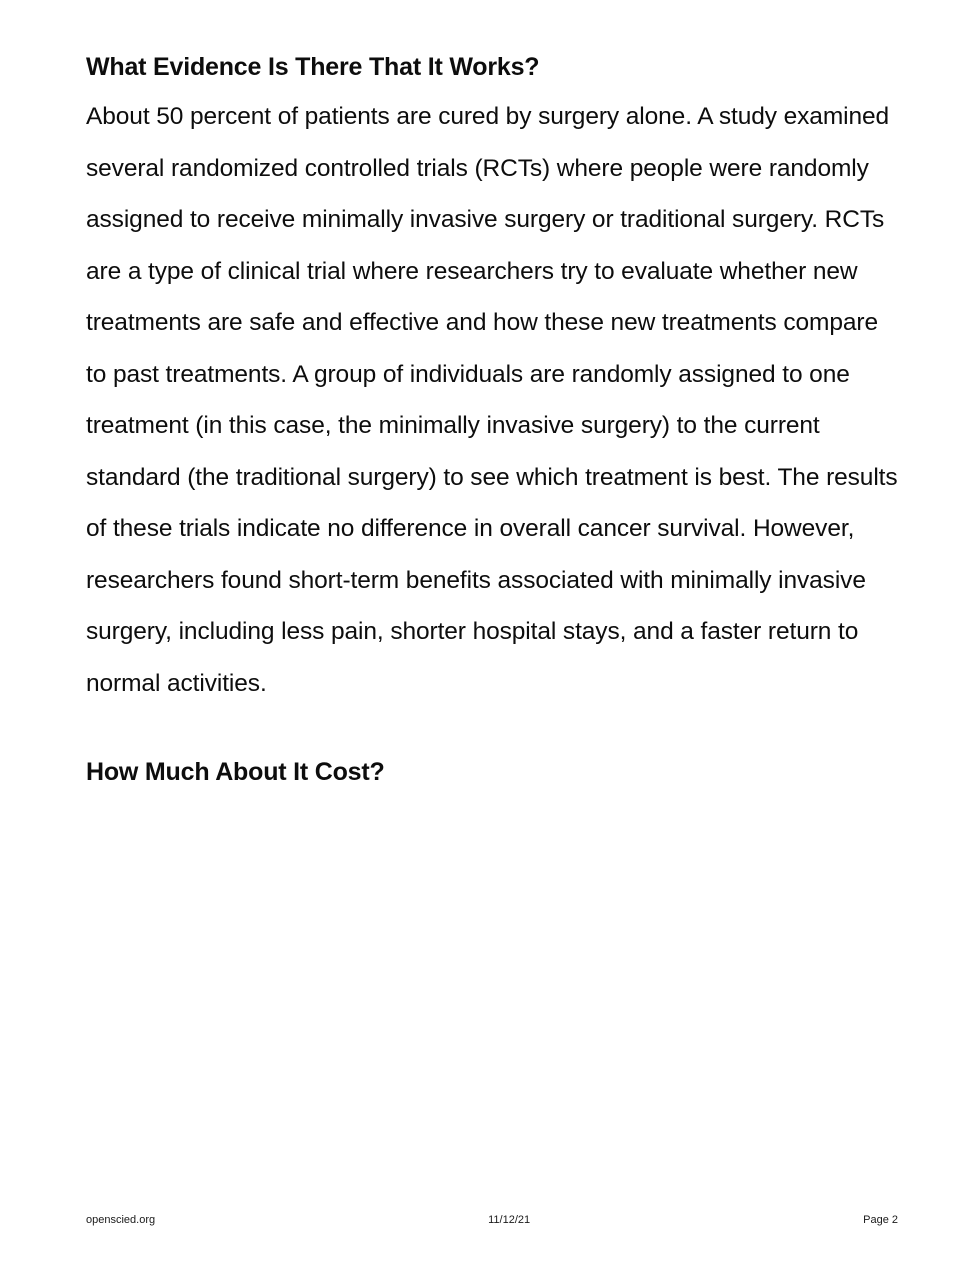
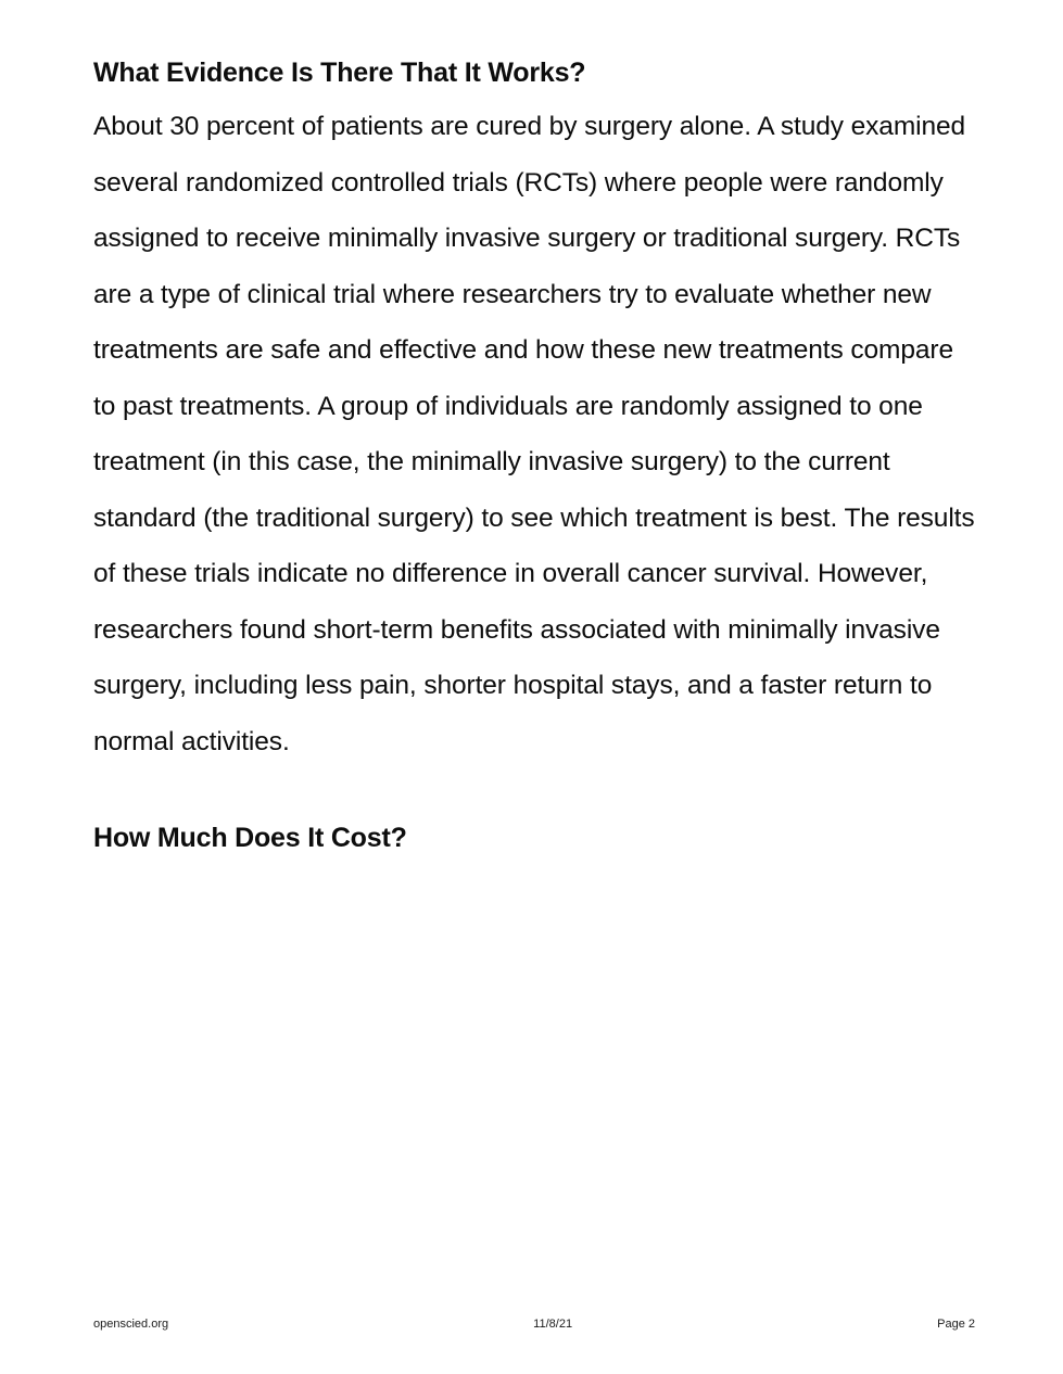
  What Evidence Is There That It Works?
- About 50 percent of patients are cured by surgery alone. A study examined several randomized controlled trials (RCTs) where people were randomly assigned to receive minimally invasive surgery or traditional surgery. RCTs are a type of clinical trial where researchers try to evaluate whether new treatments are safe and effective and how these new treatments compare to past treatments. A group of individuals are randomly assigned to one treatment (in this case, the minimally invasive surgery) to the current standard (the traditional surgery) to see which treatment is best. The results of these trials indicate no difference in overall cancer survival. However, researchers found short-term benefits associated with minimally invasive surgery, including less pain, shorter hospital stays, and a faster return to normal activities.
+ About 30 percent of patients are cured by surgery alone. A study examined several randomized controlled trials (RCTs) where people were randomly assigned to receive minimally invasive surgery or traditional surgery. RCTs are a type of clinical trial where researchers try to evaluate whether new treatments are safe and effective and how these new treatments compare to past treatments. A group of individuals are randomly assigned to one treatment (in this case, the minimally invasive surgery) to the current standard (the traditional surgery) to see which treatment is best. The results of these trials indicate no difference in overall cancer survival. However, researchers found short-term benefits associated with minimally invasive surgery, including less pain, shorter hospital stays, and a faster return to normal activities.
- How Much About It Cost?
+ How Much Does It Cost?
  openscied.org
- 11/12/21
+ 11/8/21
  Page 2
